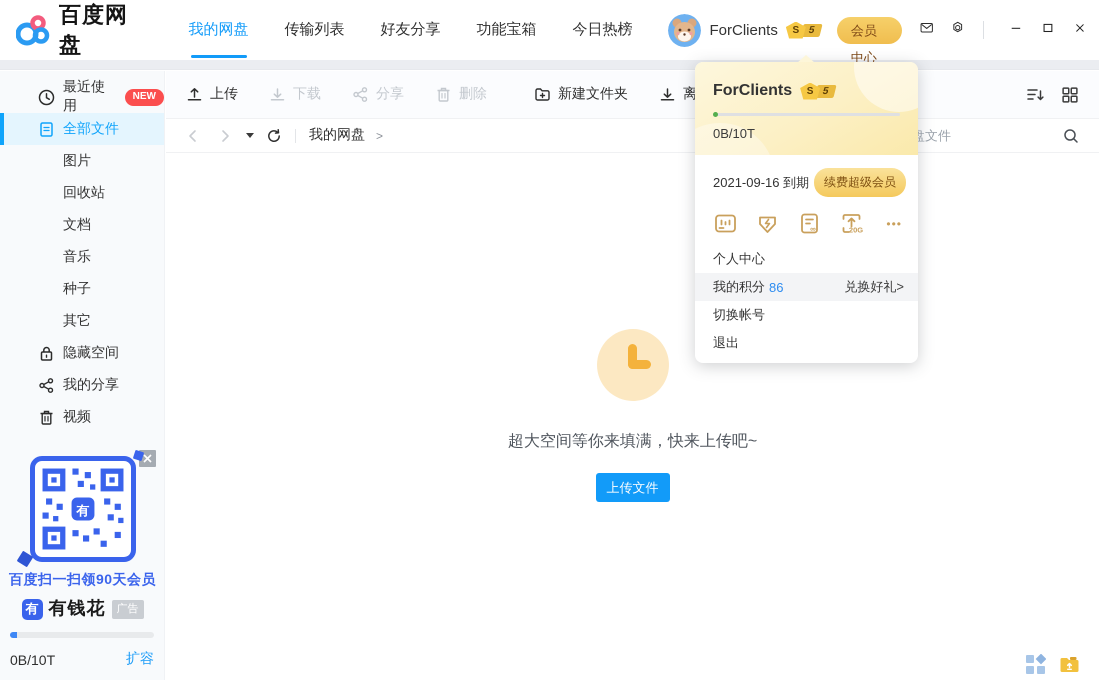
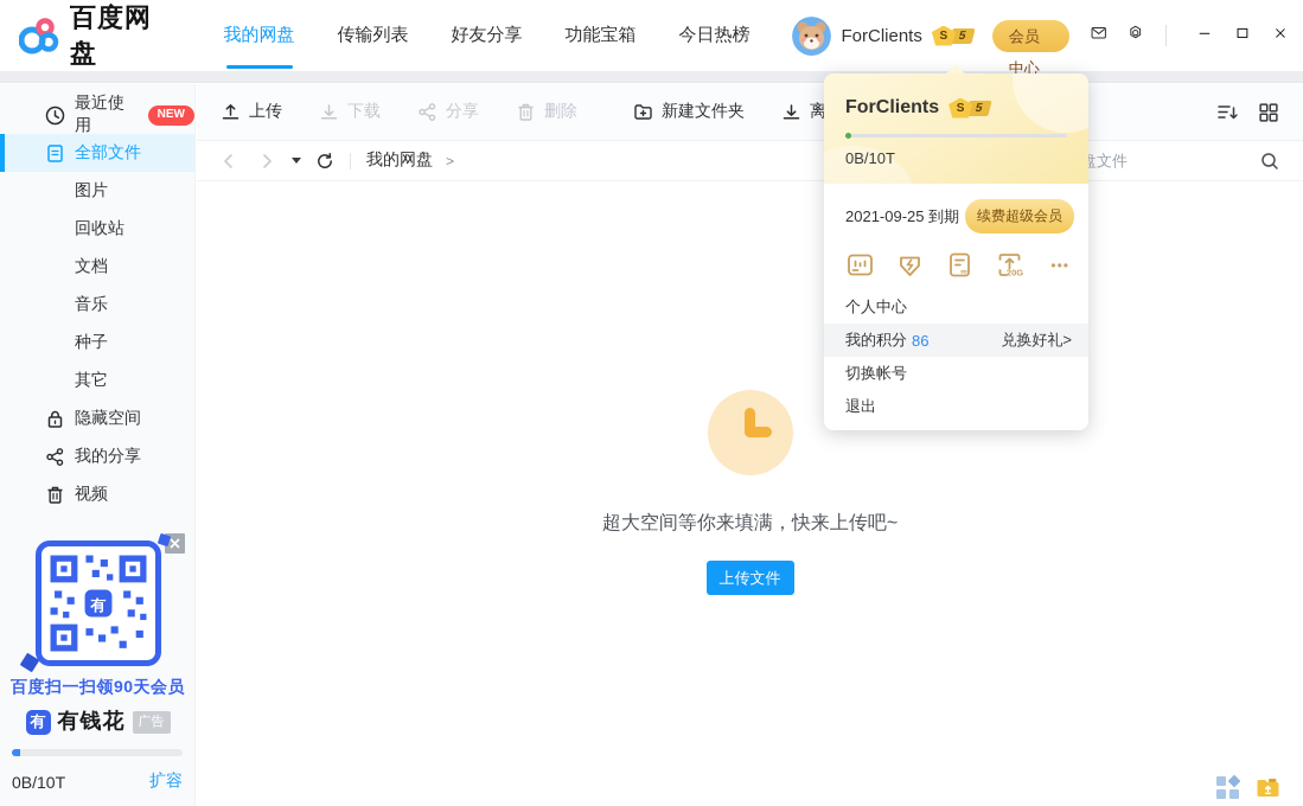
  百度网盘
  我的网盘
  传输列表
  好友分享
  功能宝箱
  今日热榜
  ForClients
  S
  会员中心
  最近使用
  NEW
  全部文件
  图片
  回收站
  文档
  音乐
  种子
  其它
  隐藏空间
  我的分享
  视频
  有
  百度扫一扫领90天会员
  有
  有钱花
  广告
  0B/10T
  扩容
  上传
  下载
  分享
  删除
  新建文件夹
  我的网盘
  >
  超大空间等你来填满，快来上传吧~
  上传文件
  ForClients
  S
  0B/10T
- 2021-09-16 到期
+ 2021-09-25 到期
  续费超级会员
  ∞
  20G
  •••
  个人中心
  我的积分
  86
  兑换好礼>
  切换帐号
  退出
